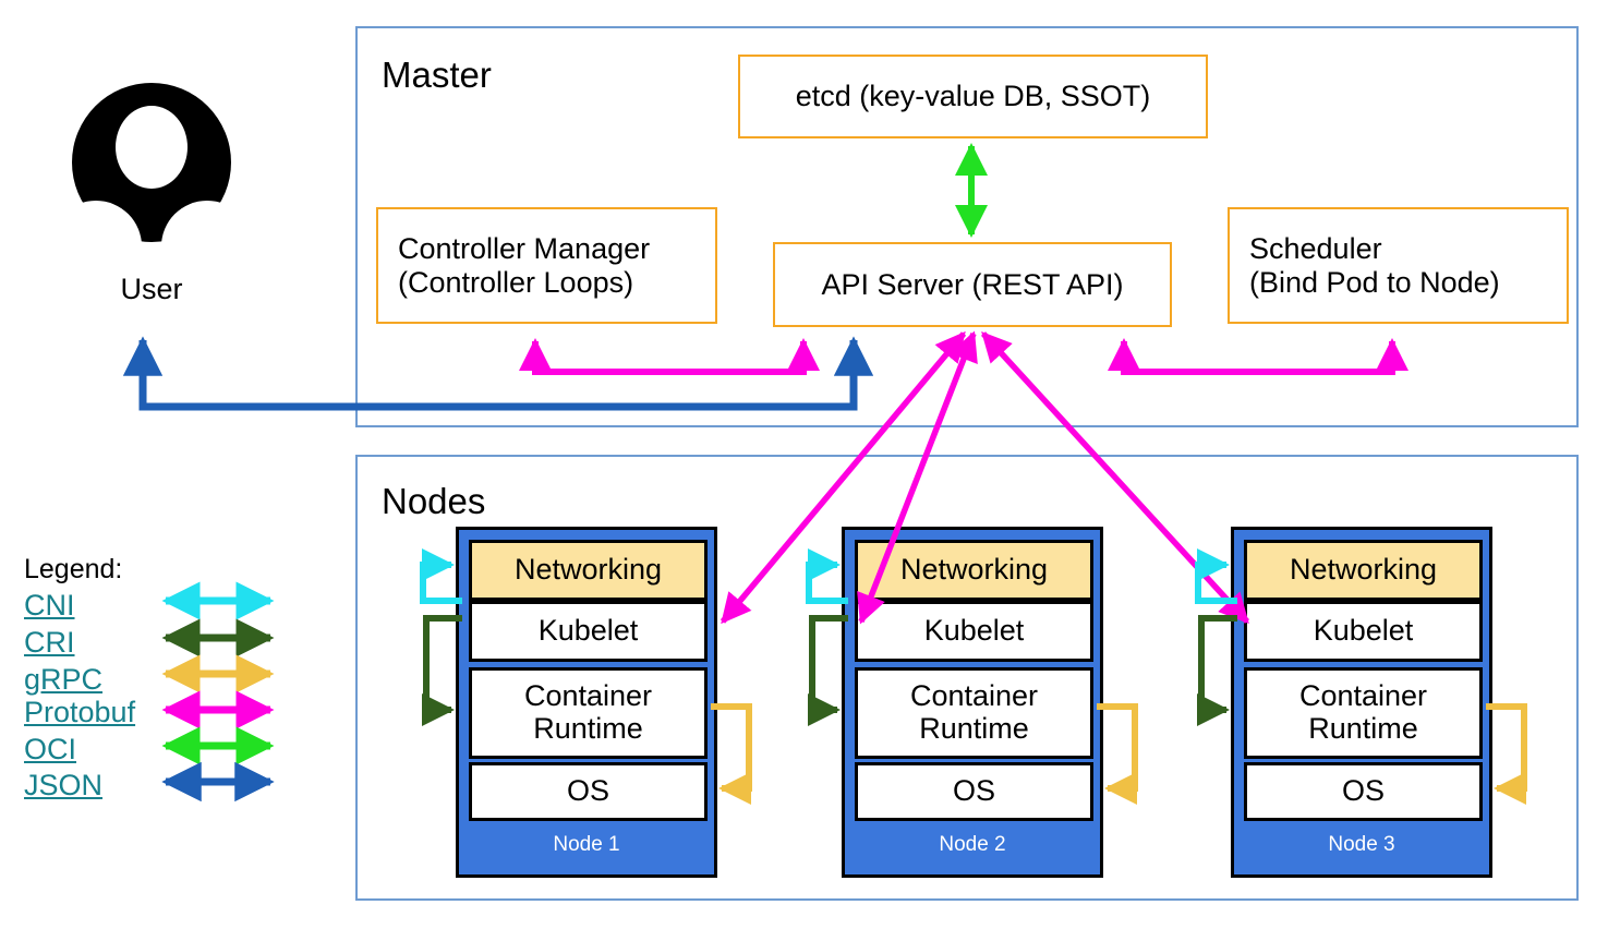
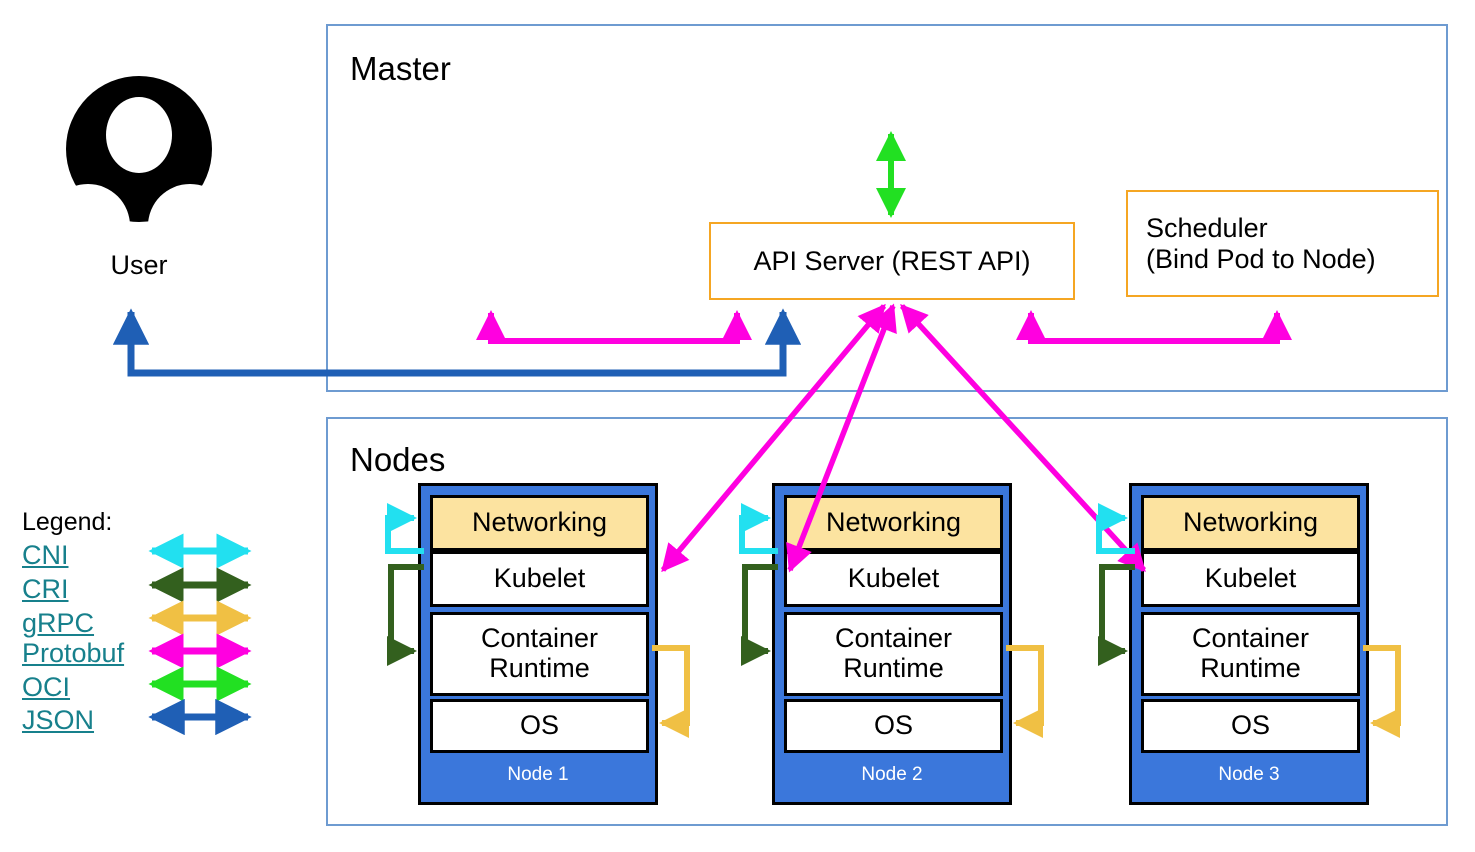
  User
  Master
- etcd (key-value DB, SSOT)
- Controller Manager
- (Controller Loops)
  API Server (REST API)
  Scheduler
  (Bind Pod to Node)
  Nodes
  Networking
  Kubelet
  Container
  Runtime
  OS
  Node 1
  Networking
  Kubelet
  Container
  Runtime
  OS
  Node 2
  Networking
  Kubelet
  Container
  Runtime
  OS
  Node 3
  Legend:
  CNI
  CRI
  gRPC
  Protobuf
  OCI
  JSON
